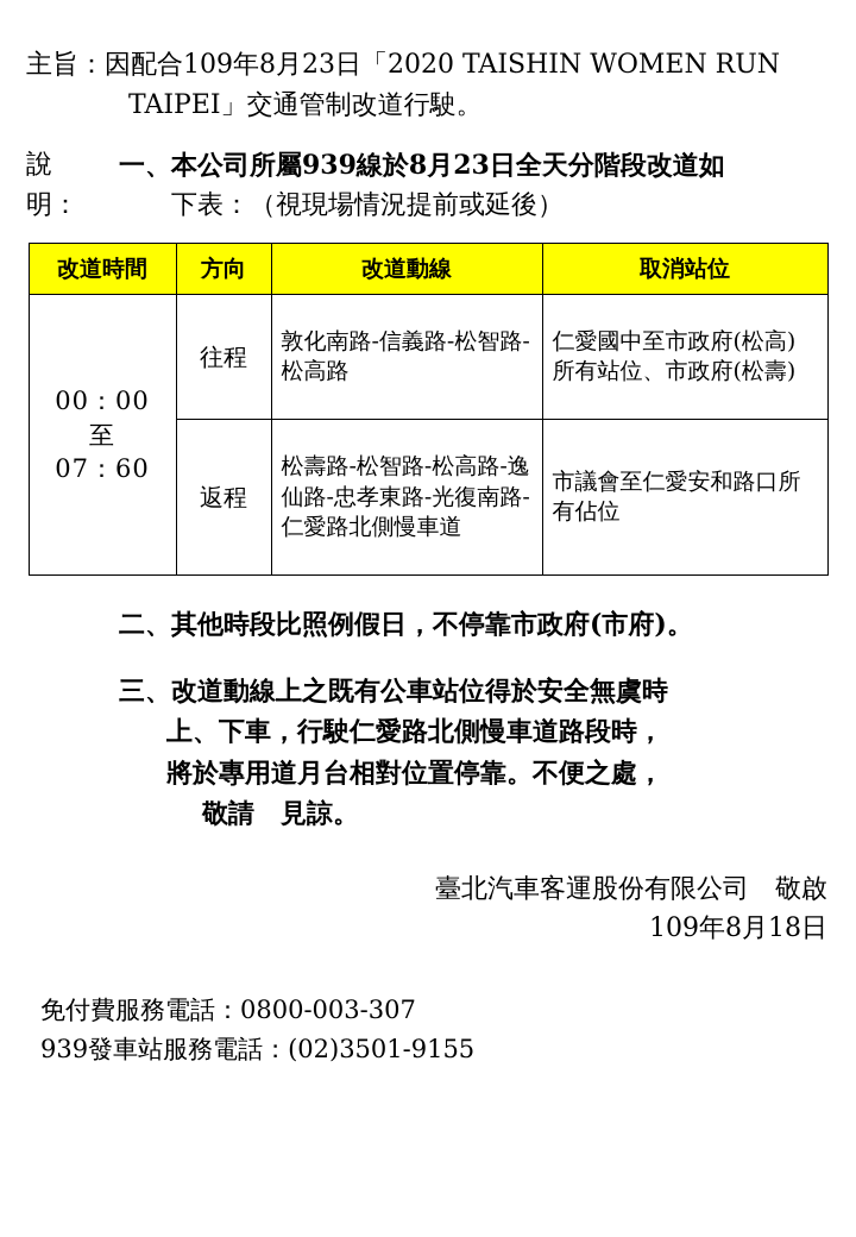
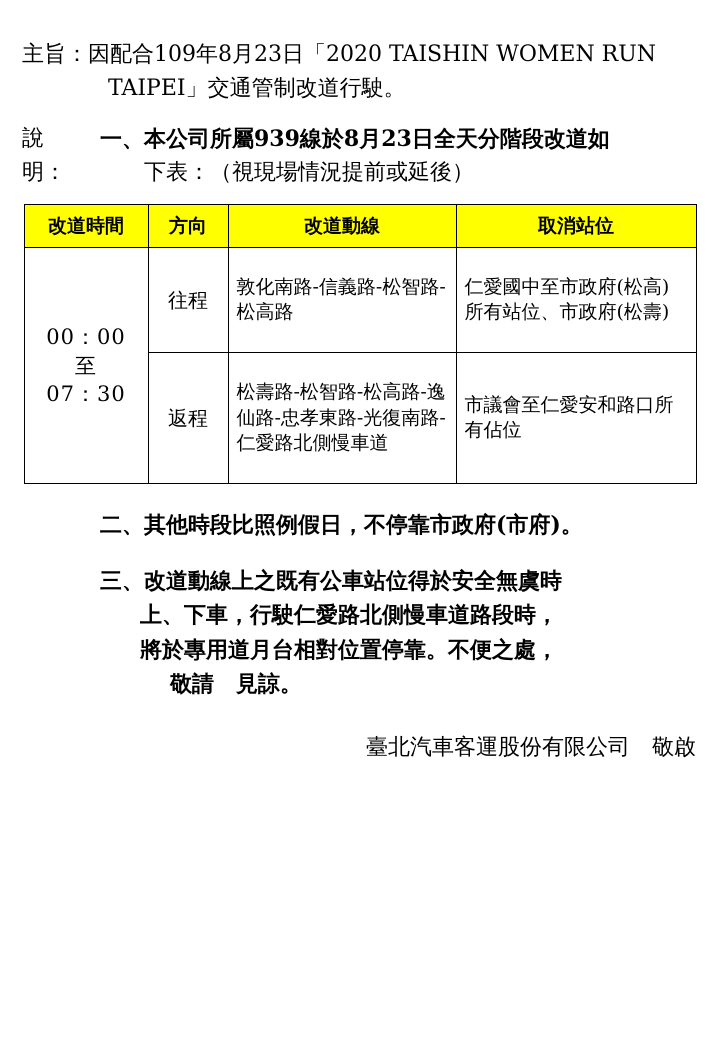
  主旨：因配合109年8月23日「2020 TAISHIN WOMEN RUN
  TAIPEI」交通管制改道行駛。
  說
  明：
  一、本公司所屬939線於8月23日全天分階段改道如
  下表：（視現場情況提前或延後）
  改道時間	方向	改道動線	取消站位
- 00：00 至 07：60	往程	敦化南路-信義路-松智路-松高路	仁愛國中至市政府(松高)所有站位、市政府(松壽)
+ 00：00 至 07：30	往程	敦化南路-信義路-松智路-松高路	仁愛國中至市政府(松高)所有站位、市政府(松壽)
  返程	松壽路-松智路-松高路-逸仙路-忠孝東路-光復南路-仁愛路北側慢車道	市議會至仁愛安和路口所有佔位
  二、其他時段比照例假日，不停靠市政府(市府)。
  三、改道動線上之既有公車站位得於安全無虞時
  上、下車，行駛仁愛路北側慢車道路段時，
  將於專用道月台相對位置停靠。不便之處，
  敬請 見諒。
  臺北汽車客運股份有限公司 敬啟
- 109年8月18日
- 免付費服務電話：0800-003-307
- 939發車站服務電話：(02)3501-9155
